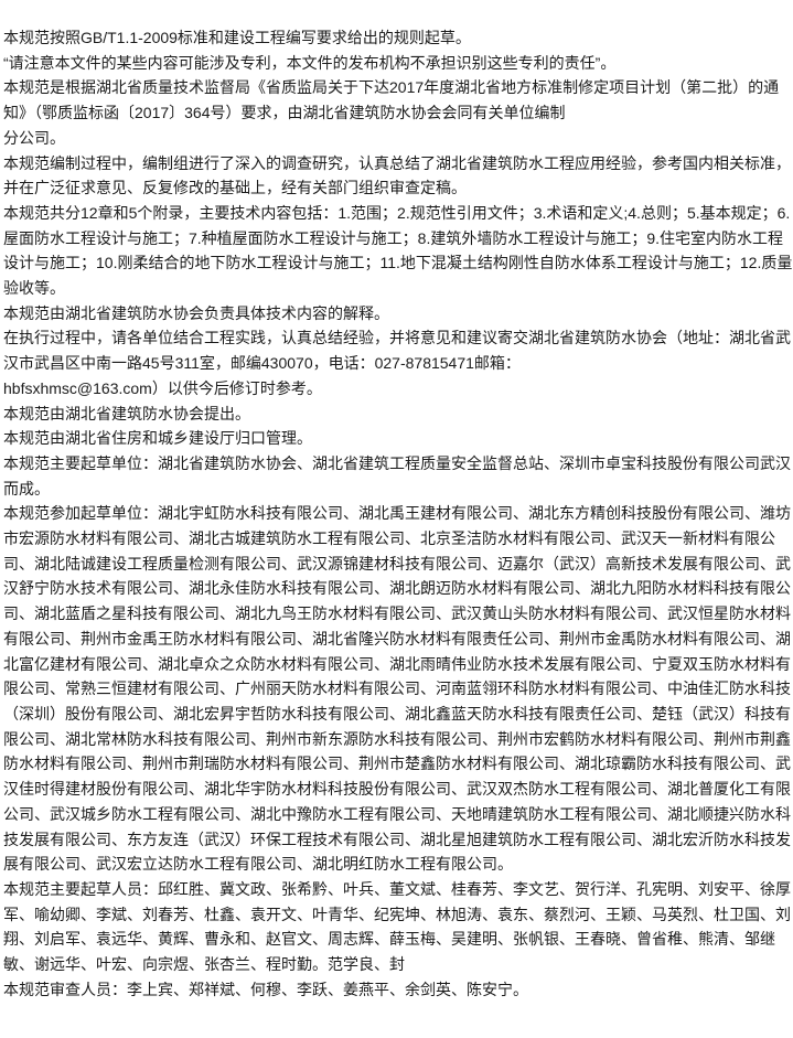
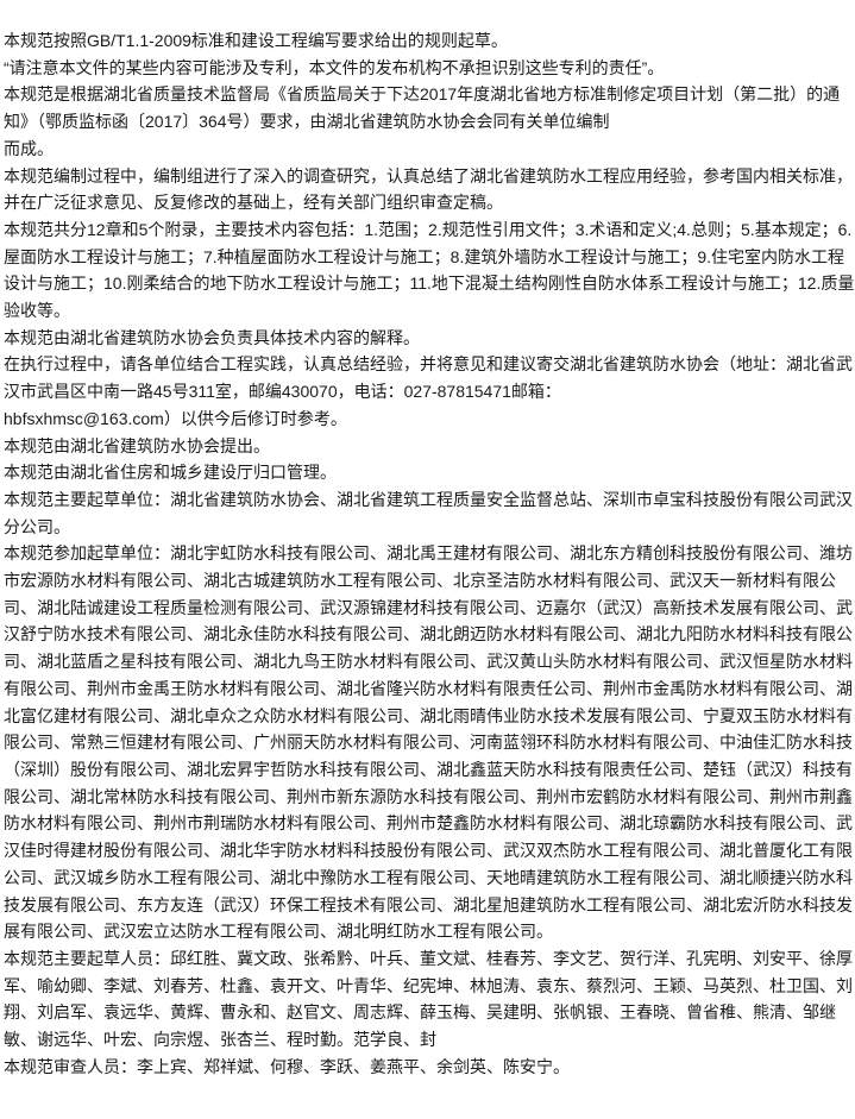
  本规范按照GB/T1.1-2009标准和建设工程编写要求给出的规则起草。
  “请注意本文件的某些内容可能涉及专利，本文件的发布机构不承担识别这些专利的责任”。
  本规范是根据湖北省质量技术监督局《省质监局关于下达2017年度湖北省地方标准制修定项目计划（第二批）的通
  知》（鄂质监标函〔2017〕364号）要求，由湖北省建筑防水协会会同有关单位编制
- 分公司。
+ 而成。
  本规范编制过程中，编制组进行了深入的调查研究，认真总结了湖北省建筑防水工程应用经验，参考国内相关标准，
  并在广泛征求意见、反复修改的基础上，经有关部门组织审查定稿。
  本规范共分12章和5个附录，主要技术内容包括：1.范围；2.规范性引用文件；3.术语和定义;4.总则；5.基本规定；6.
  屋面防水工程设计与施工；7.种植屋面防水工程设计与施工；8.建筑外墙防水工程设计与施工；9.住宅室内防水工程
  设计与施工；10.刚柔结合的地下防水工程设计与施工；11.地下混凝土结构刚性自防水体系工程设计与施工；12.质量
  验收等。
  本规范由湖北省建筑防水协会负责具体技术内容的解释。
  在执行过程中，请各单位结合工程实践，认真总结经验，并将意见和建议寄交湖北省建筑防水协会（地址：湖北省武
  汉市武昌区中南一路45号311室，邮编430070，电话：027-87815471邮箱：
  hbfsxhmsc@163.com）以供今后修订时参考。
  本规范由湖北省建筑防水协会提出。
  本规范由湖北省住房和城乡建设厅归口管理。
  本规范主要起草单位：湖北省建筑防水协会、湖北省建筑工程质量安全监督总站、深圳市卓宝科技股份有限公司武汉
- 而成。
+ 分公司。
  本规范参加起草单位：湖北宇虹防水科技有限公司、湖北禹王建材有限公司、湖北东方精创科技股份有限公司、潍坊
  市宏源防水材料有限公司、湖北古城建筑防水工程有限公司、北京圣洁防水材料有限公司、武汉天一新材料有限公
  司、湖北陆诚建设工程质量检测有限公司、武汉源锦建材科技有限公司、迈嘉尔（武汉）高新技术发展有限公司、武
  汉舒宁防水技术有限公司、湖北永佳防水科技有限公司、湖北朗迈防水材料有限公司、湖北九阳防水材料科技有限公
  司、湖北蓝盾之星科技有限公司、湖北九鸟王防水材料有限公司、武汉黄山头防水材料有限公司、武汉恒星防水材料
  有限公司、荆州市金禹王防水材料有限公司、湖北省隆兴防水材料有限责任公司、荆州市金禹防水材料有限公司、湖
  北富亿建材有限公司、湖北卓众之众防水材料有限公司、湖北雨晴伟业防水技术发展有限公司、宁夏双玉防水材料有
  限公司、常熟三恒建材有限公司、广州丽天防水材料有限公司、河南蓝翎环科防水材料有限公司、中油佳汇防水科技
  （深圳）股份有限公司、湖北宏昇宇哲防水科技有限公司、湖北鑫蓝天防水科技有限责任公司、楚钰（武汉）科技有
  限公司、湖北常林防水科技有限公司、荆州市新东源防水科技有限公司、荆州市宏鹤防水材料有限公司、荆州市荆鑫
  防水材料有限公司、荆州市荆瑞防水材料有限公司、荆州市楚鑫防水材料有限公司、湖北琼霸防水科技有限公司、武
  汉佳时得建材股份有限公司、湖北华宇防水材料科技股份有限公司、武汉双杰防水工程有限公司、湖北普厦化工有限
  公司、武汉城乡防水工程有限公司、湖北中豫防水工程有限公司、天地晴建筑防水工程有限公司、湖北顺捷兴防水科
  技发展有限公司、东方友连（武汉）环保工程技术有限公司、湖北星旭建筑防水工程有限公司、湖北宏沂防水科技发
  展有限公司、武汉宏立达防水工程有限公司、湖北明红防水工程有限公司。
  本规范主要起草人员：邱红胜、冀文政、张希黔、叶兵、董文斌、桂春芳、李文艺、贺行洋、孔宪明、刘安平、徐厚
  军、喻幼卿、李斌、刘春芳、杜鑫、袁开文、叶青华、纪宪坤、林旭涛、袁东、蔡烈河、王颖、马英烈、杜卫国、刘
  翔、刘启军、袁远华、黄辉、曹永和、赵官文、周志辉、薛玉梅、吴建明、张帆银、王春晓、曾省稚、熊清、邹继
  敏、谢远华、叶宏、向宗煜、张杏兰、程时勤。范学良、封
  本规范审查人员：李上宾、郑祥斌、何穆、李跃、姜燕平、余剑英、陈安宁。
